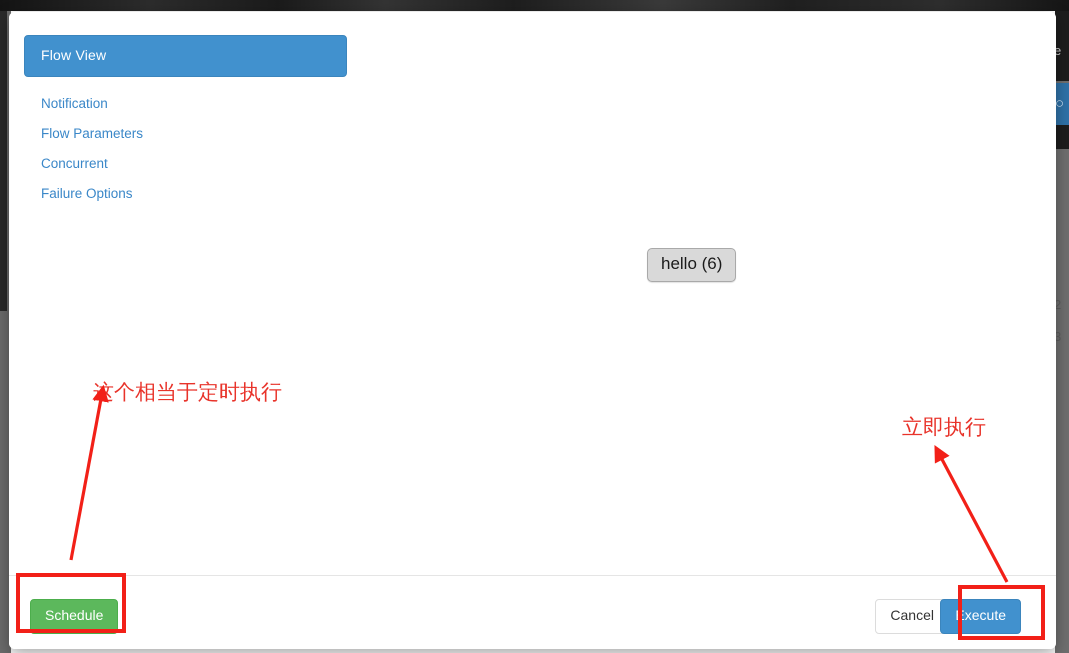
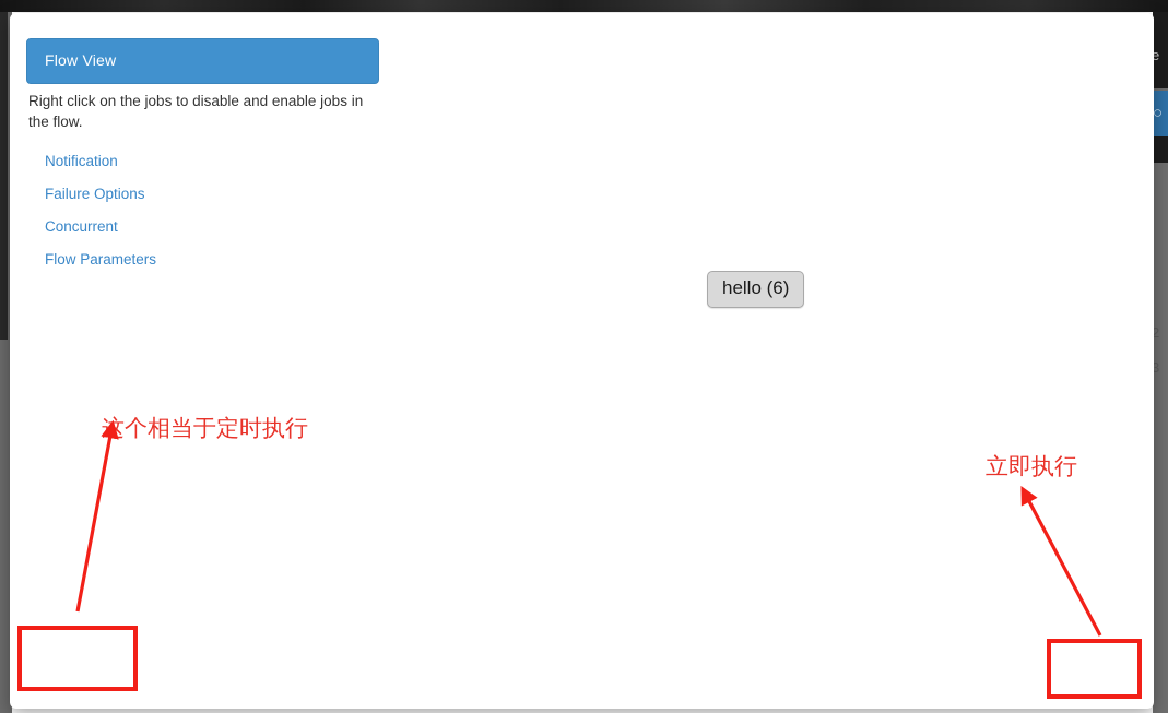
  ○
  e
  2
  3
  Flow View
+ Right click on the jobs to disable and enable jobs in the flow.
  Notification
- Flow Parameters
+ Failure Options
  Concurrent
- Failure Options
+ Flow Parameters
  hello (6)
- Schedule
- Cancel
- Execute
  个相当于定时执行
  立即执行
